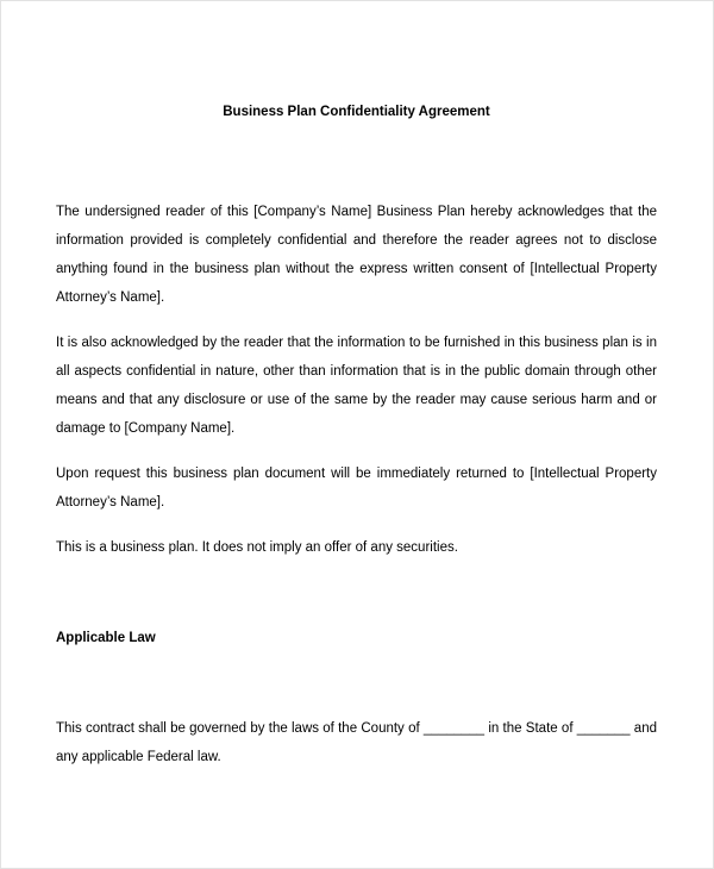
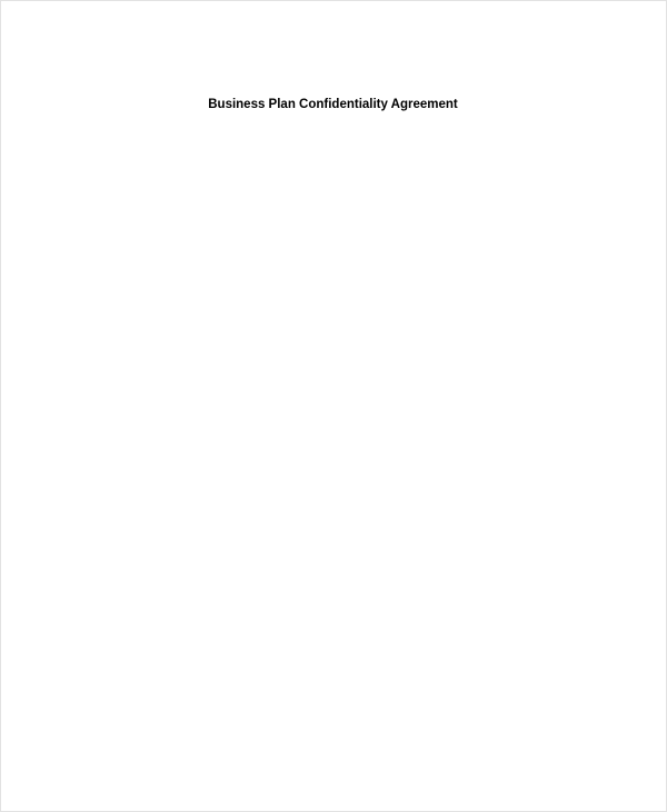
  Business Plan Confidentiality Agreement
- The undersigned reader of this [Company’s Name] Business Plan hereby acknowledges that the information provided is completely confidential and therefore the reader agrees not to disclose anything found in the business plan without the express written consent of [Intellectual Property Attorney’s Name].
- It is also acknowledged by the reader that the information to be furnished in this business plan is in all aspects confidential in nature, other than information that is in the public domain through other means and that any disclosure or use of the same by the reader may cause serious harm and or damage to [Company Name].
- Upon request this business plan document will be immediately returned to [Intellectual Property Attorney’s Name].
- This is a business plan. It does not imply an offer of any securities.
- Applicable Law
- This contract shall be governed by the laws of the County of ________ in the State of _______ and any applicable Federal law.
